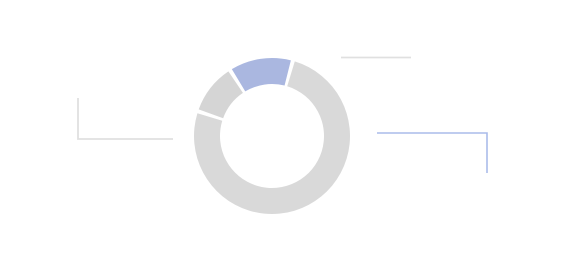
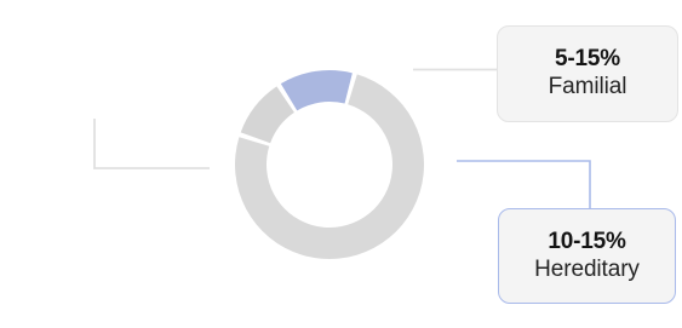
+ 5-15%
+ Familial
+ 10-15%
+ Hereditary
